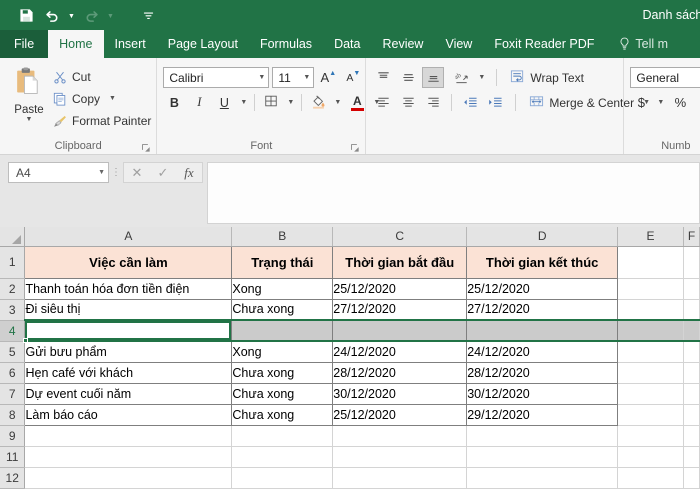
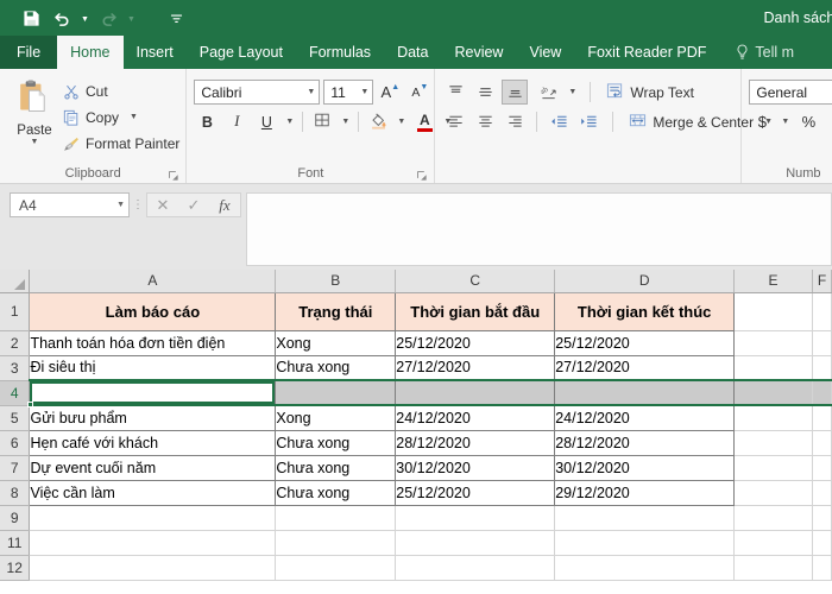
  Danh sách
  File
  Home
  Insert
  Page Layout
  Formulas
  Data
  Review
  View
  Foxit Reader PDF
  Tell m
  Paste
  Cut
  Copy
  Format Painter
  Clipboard
  Calibri
  11
  A
  A
  B
  I
  U
  A
  Font
  Wrap Text
  Merge & Center
  General
  $
  %
  Numb
  A4
  ⋮
  ✕
  ✓
  fx
  	A	B	C	D	E	F
- 1	Việc cần làm	Trạng thái	Thời gian bắt đầu	Thời gian kết thúc
+ 1	Làm báo cáo	Trạng thái	Thời gian bắt đầu	Thời gian kết thúc
  2	Thanh toán hóa đơn tiền điện	Xong	25/12/2020	25/12/2020
  3	Đi siêu thị	Chưa xong	27/12/2020	27/12/2020
  4
  5	Gửi bưu phẩm	Xong	24/12/2020	24/12/2020
  6	Hẹn café với khách	Chưa xong	28/12/2020	28/12/2020
  7	Dự event cuối năm	Chưa xong	30/12/2020	30/12/2020
- 8	Làm báo cáo	Chưa xong	25/12/2020	29/12/2020
+ 8	Việc cần làm	Chưa xong	25/12/2020	29/12/2020
  9
  11
  12
